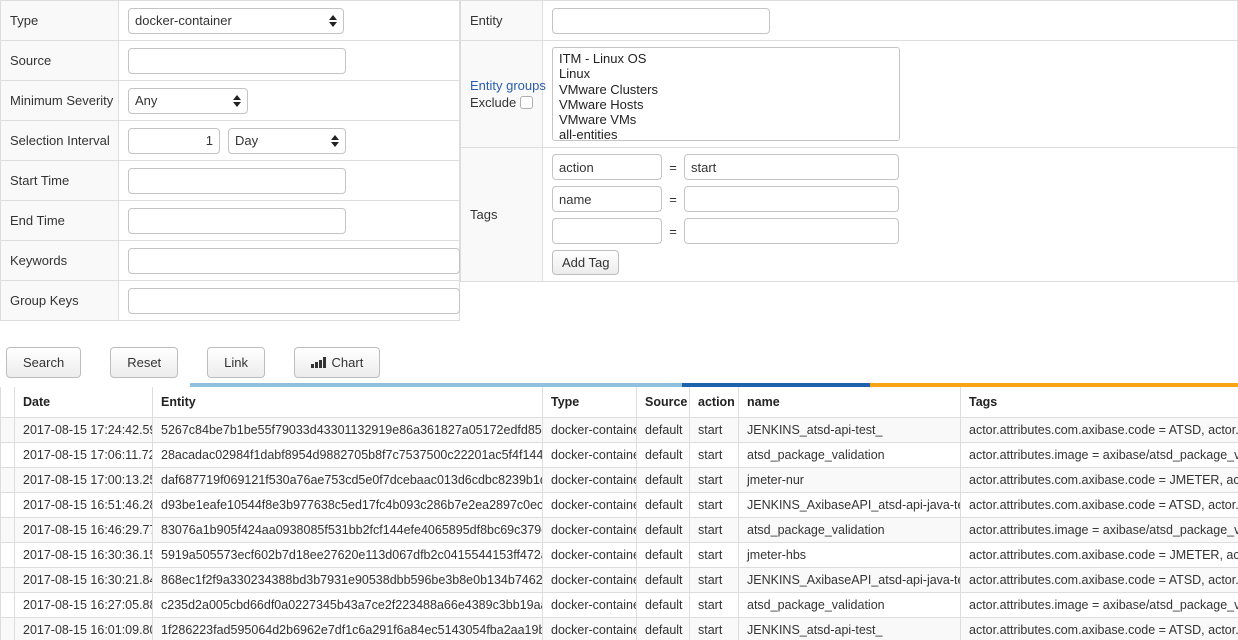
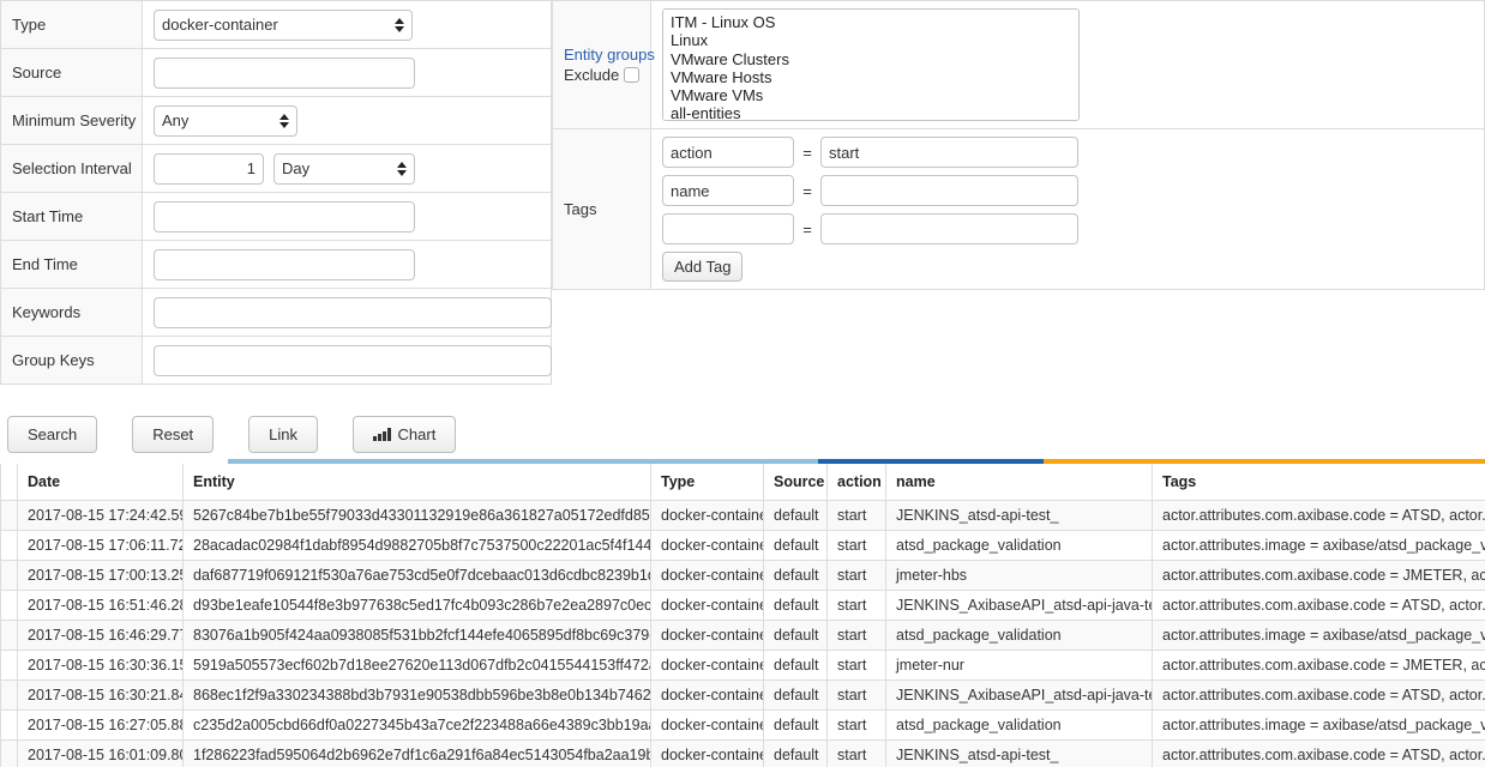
  Type	docker-container
  Source
  Minimum Severity	Any
  Selection Interval	1 Day
  Start Time
  End Time
  Keywords
  Group Keys
- Entity
  Entity groups Exclude	ITM - Linux OSLinuxVMware ClustersVMware HostsVMware VMsall-entities
  Tags	action = start name = = Add Tag
  Search
  Reset
  Link
  Chart
  	Date	Entity	Type	Source	action	name	Tags
  	2017-08-15 17:24:42.5	5267c84be7b1be55f79033d43301132919e86a361827a05172edfd85	docker-contain	default	start	JENKINS_atsd-api-test_	actor.attributes.com.axibase.code = ATSD, actor.
  	2017-08-15 17:06:11.7	28acadac02984f1dabf8954d9882705b8f7c7537500c22201ac5f4f144	docker-contain	default	start	atsd_package_validation	actor.attributes.image = axibase/atsd_package_v
- 	2017-08-15 17:00:13.2	daf687719f069121f530a76ae753cd5e0f7dcebaac013d6cdbc8239b1	docker-contain	default	start	jmeter-nur	actor.attributes.com.axibase.code = JMETER, ac
+ 	2017-08-15 17:00:13.2	daf687719f069121f530a76ae753cd5e0f7dcebaac013d6cdbc8239b1	docker-contain	default	start	jmeter-hbs	actor.attributes.com.axibase.code = JMETER, ac
  	2017-08-15 16:51:46.2	d93be1eafe10544f8e3b977638c5ed17fc4b093c286b7e2ea2897c0ec	docker-contain	default	start	JENKINS_AxibaseAPI_atsd-api-java-t	actor.attributes.com.axibase.code = ATSD, actor.
  	2017-08-15 16:46:29.7	83076a1b905f424aa0938085f531bb2fcf144efe4065895df8bc69c379	docker-contain	default	start	atsd_package_validation	actor.attributes.image = axibase/atsd_package_v
- 	2017-08-15 16:30:36.1	5919a505573ecf602b7d18ee27620e113d067dfb2c0415544153ff472	docker-contain	default	start	jmeter-hbs	actor.attributes.com.axibase.code = JMETER, ac
+ 	2017-08-15 16:30:36.1	5919a505573ecf602b7d18ee27620e113d067dfb2c0415544153ff472	docker-contain	default	start	jmeter-nur	actor.attributes.com.axibase.code = JMETER, ac
  	2017-08-15 16:30:21.8	868ec1f2f9a330234388bd3b7931e90538dbb596be3b8e0b134b7462	docker-contain	default	start	JENKINS_AxibaseAPI_atsd-api-java-t	actor.attributes.com.axibase.code = ATSD, actor.
  	2017-08-15 16:27:05.8	c235d2a005cbd66df0a0227345b43a7ce2f223488a66e4389c3bb19a	docker-contain	default	start	atsd_package_validation	actor.attributes.image = axibase/atsd_package_v
  	2017-08-15 16:01:09.8	1f286223fad595064d2b6962e7df1c6a291f6a84ec5143054fba2aa19b	docker-contain	default	start	JENKINS_atsd-api-test_	actor.attributes.com.axibase.code = ATSD, actor.
